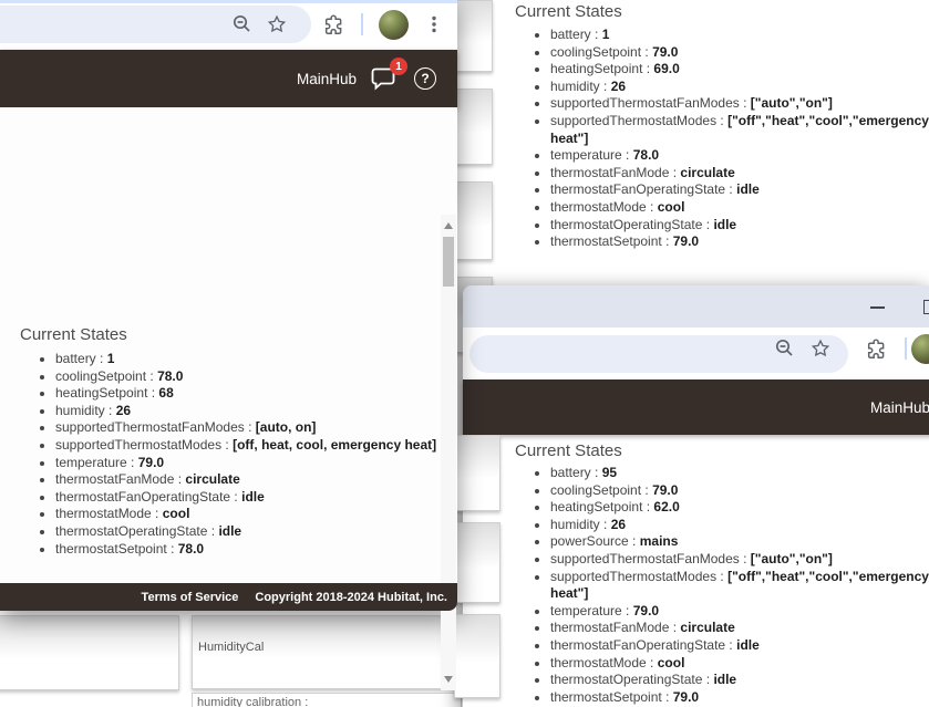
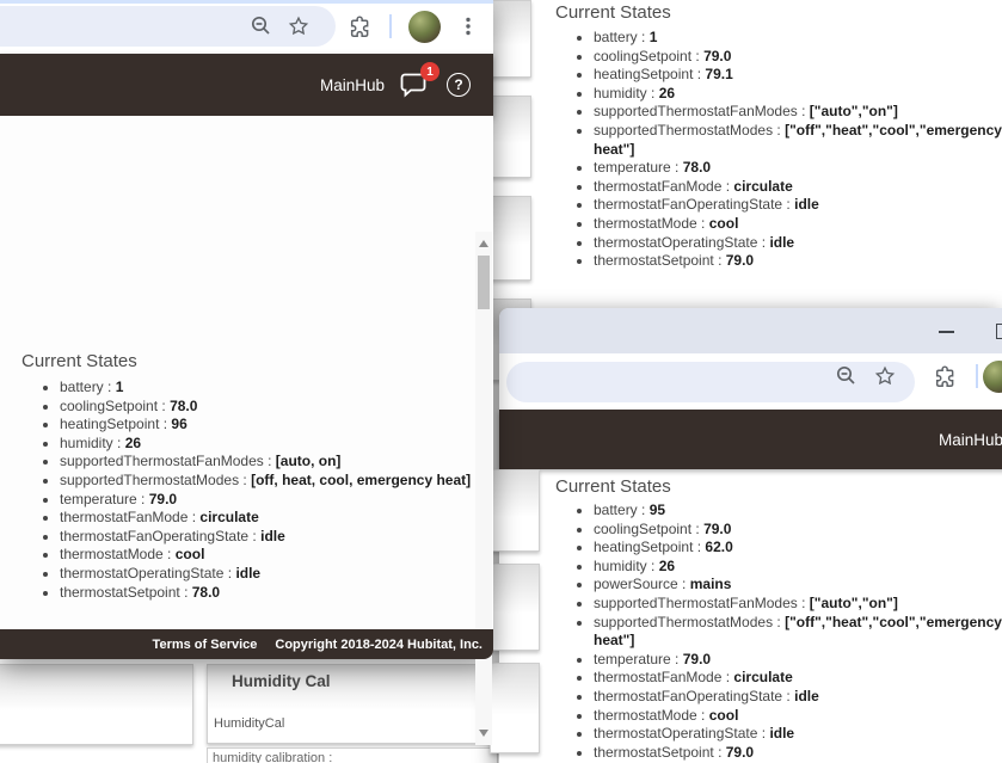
  Current States
  battery : 1
  coolingSetpoint : 79.0
- heatingSetpoint : 69.0
+ heatingSetpoint : 79.1
  humidity : 26
  supportedThermostatFanModes : ["auto","on"]
  supportedThermostatModes : ["off","heat","cool","emergency heat"]
  temperature : 78.0
  thermostatFanMode : circulate
  thermostatFanOperatingState : idle
  thermostatMode : cool
  thermostatOperatingState : idle
  thermostatSetpoint : 79.0
+ Humidity Cal
  HumidityCal
  humidity calibration :
  MainHub
  Current States
  battery : 95
  coolingSetpoint : 79.0
  heatingSetpoint : 62.0
  humidity : 26
  powerSource : mains
  supportedThermostatFanModes : ["auto","on"]
  supportedThermostatModes : ["off","heat","cool","emergency heat"]
  temperature : 79.0
  thermostatFanMode : circulate
  thermostatFanOperatingState : idle
  thermostatMode : cool
  thermostatOperatingState : idle
  thermostatSetpoint : 79.0
  MainHub
  1
  ?
  Current States
  battery : 1
  coolingSetpoint : 78.0
- heatingSetpoint : 68
+ heatingSetpoint : 96
  humidity : 26
  supportedThermostatFanModes : [auto, on]
  supportedThermostatModes : [off, heat, cool, emergency heat]
  temperature : 79.0
  thermostatFanMode : circulate
  thermostatFanOperatingState : idle
  thermostatMode : cool
  thermostatOperatingState : idle
  thermostatSetpoint : 78.0
  Terms of Service
  Copyright 2018-2024 Hubitat, Inc.
